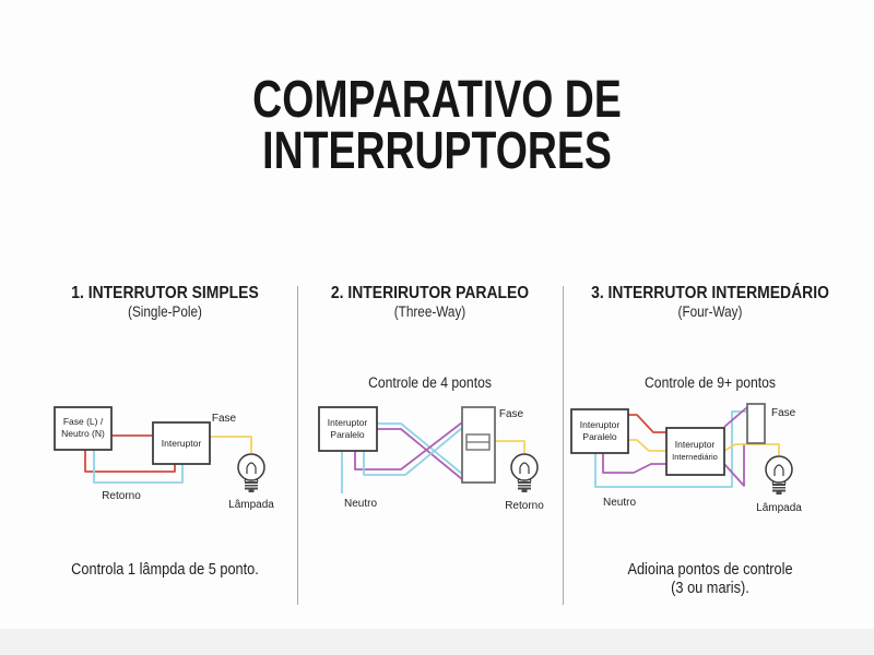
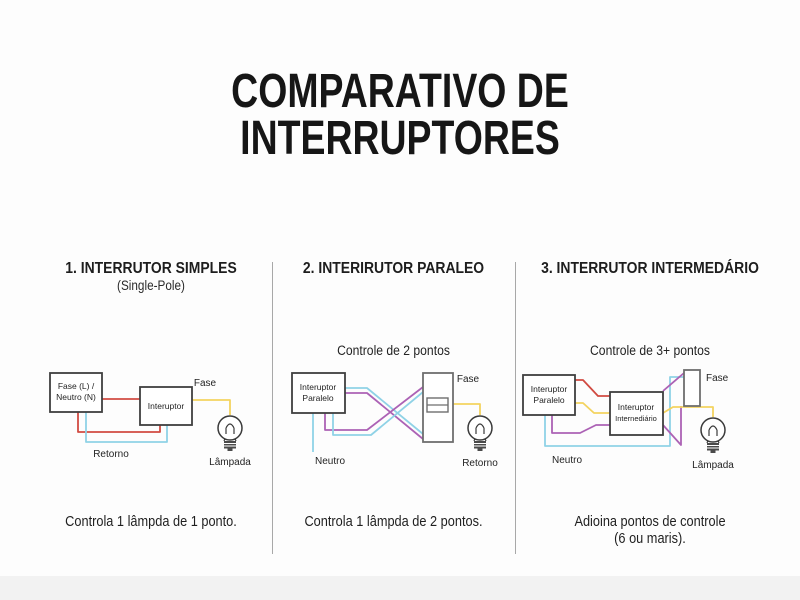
  COMPARATIVO DE
  INTERRUPTORES
  1. INTERRUTOR SIMPLES
  (Single-Pole)
  2. INTERIRUTOR PARALEO
- (Three-Way)
  3. INTERRUTOR INTERMEDÁRIO
- (Four-Way)
- Controle de 4 pontos
+ Controle de 2 pontos
- Controle de 9+ pontos
+ Controle de 3+ pontos
  Fase (L) /
  Neutro (N)
  Interuptor
  Fase
  Retorno
  Lâmpada
  Interuptor
  Paralelo
  Fase
  Neutro
  Retorno
  Interuptor
  Paralelo
  Interuptor
  Internediário
  Fase
  Neutro
  Lâmpada
- Controla 1 lâmpda de 5 ponto.
+ Controla 1 lâmpda de 1 ponto.
+ Controla 1 lâmpda de 2 pontos.
  Adioina pontos de controle
- (3 ou maris).
+ (6 ou maris).
